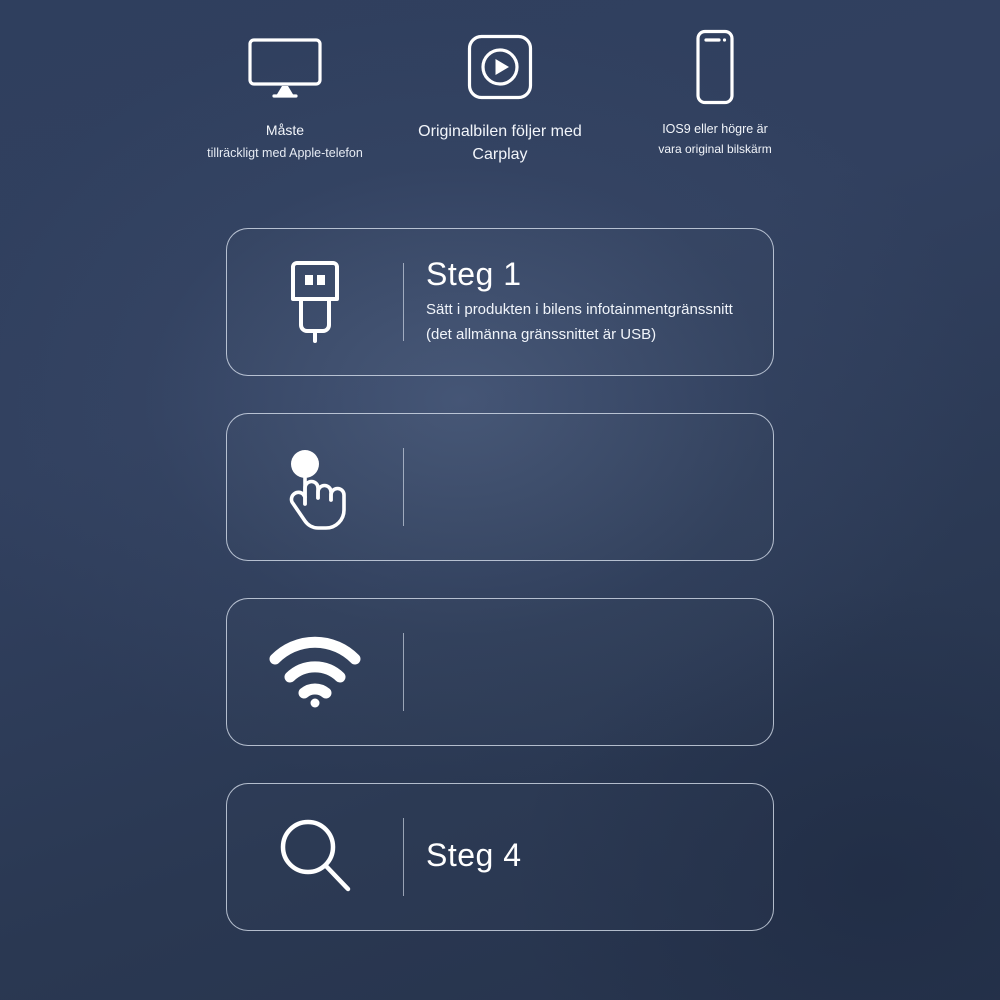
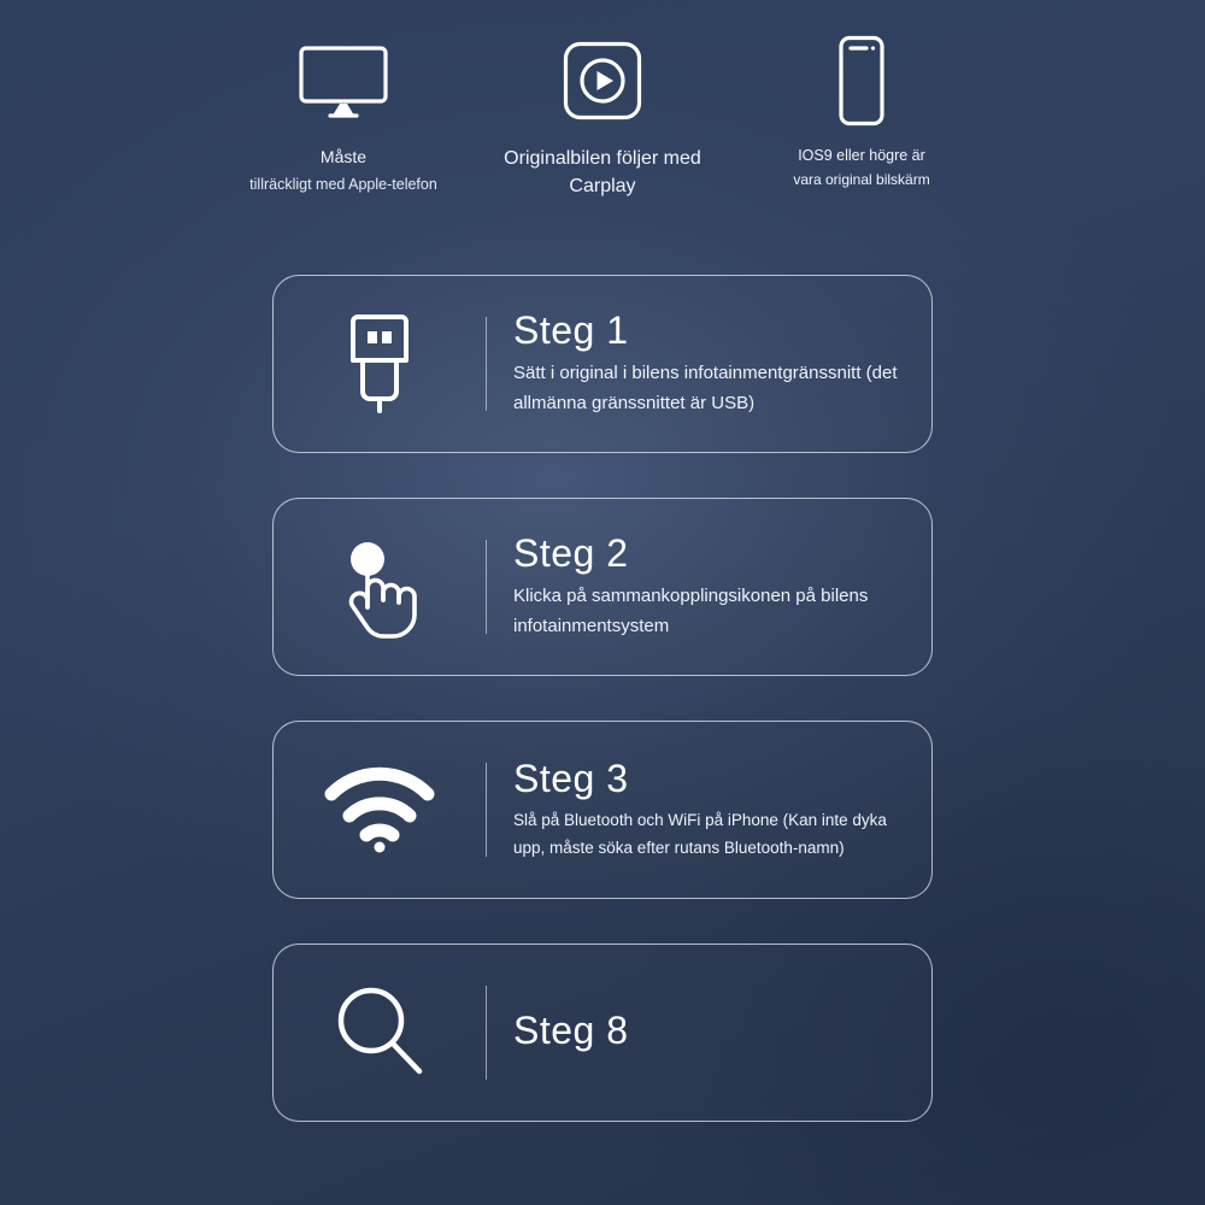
  Måste
  tillräckligt med Apple-telefon
  Originalbilen följer med
  Carplay
  IOS9 eller högre är
  vara original bilskärm
  Steg 1
- Sätt i produkten i bilens infotainmentgränssnitt (det allmänna gränssnittet är USB)
+ Sätt i original i bilens infotainmentgränssnitt (det allmänna gränssnittet är USB)
+ Steg 2
+ Klicka på sammankopplingsikonen på bilens infotainmentsystem
+ Steg 3
+ Slå på Bluetooth och WiFi på iPhone (Kan inte dyka upp, måste söka efter rutans Bluetooth-namn)
- Steg 4
+ Steg 8
